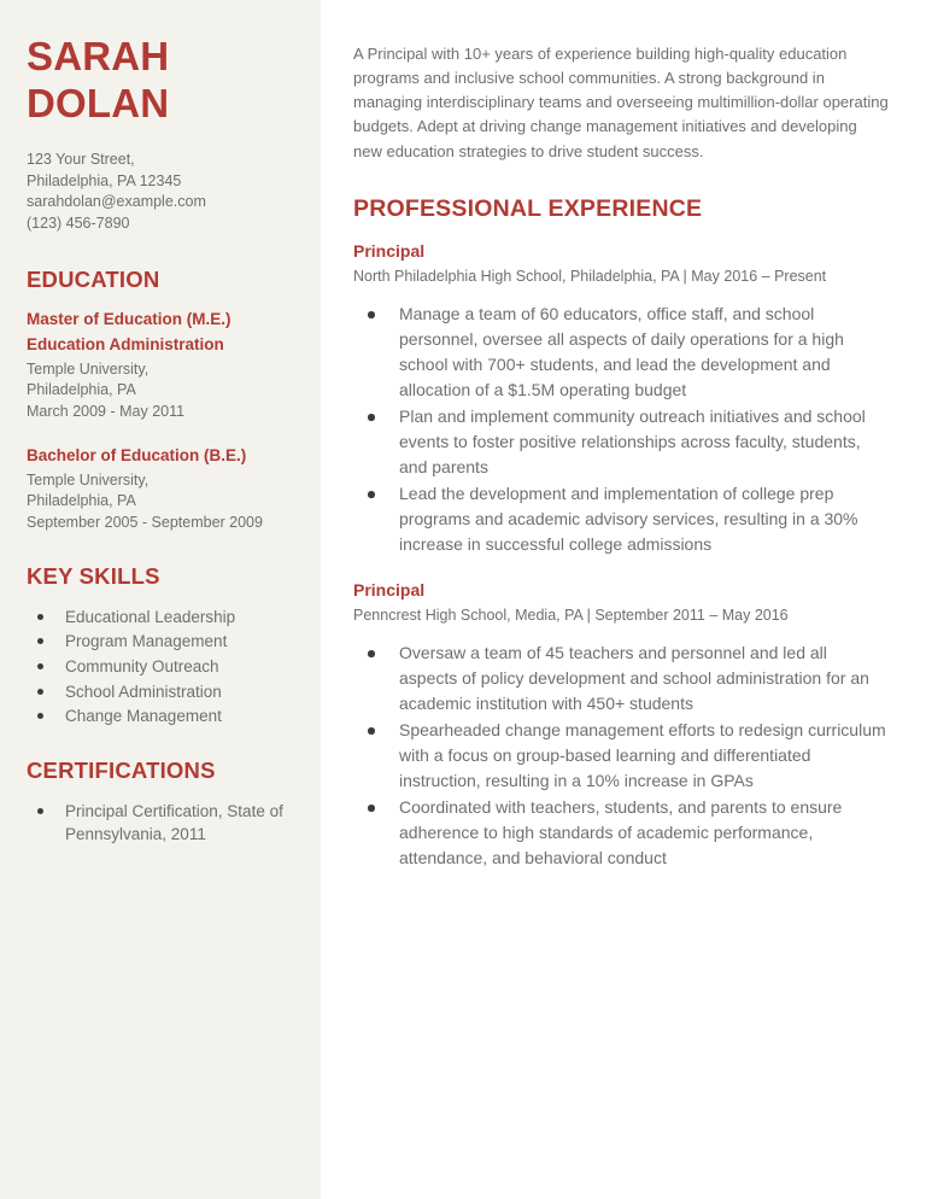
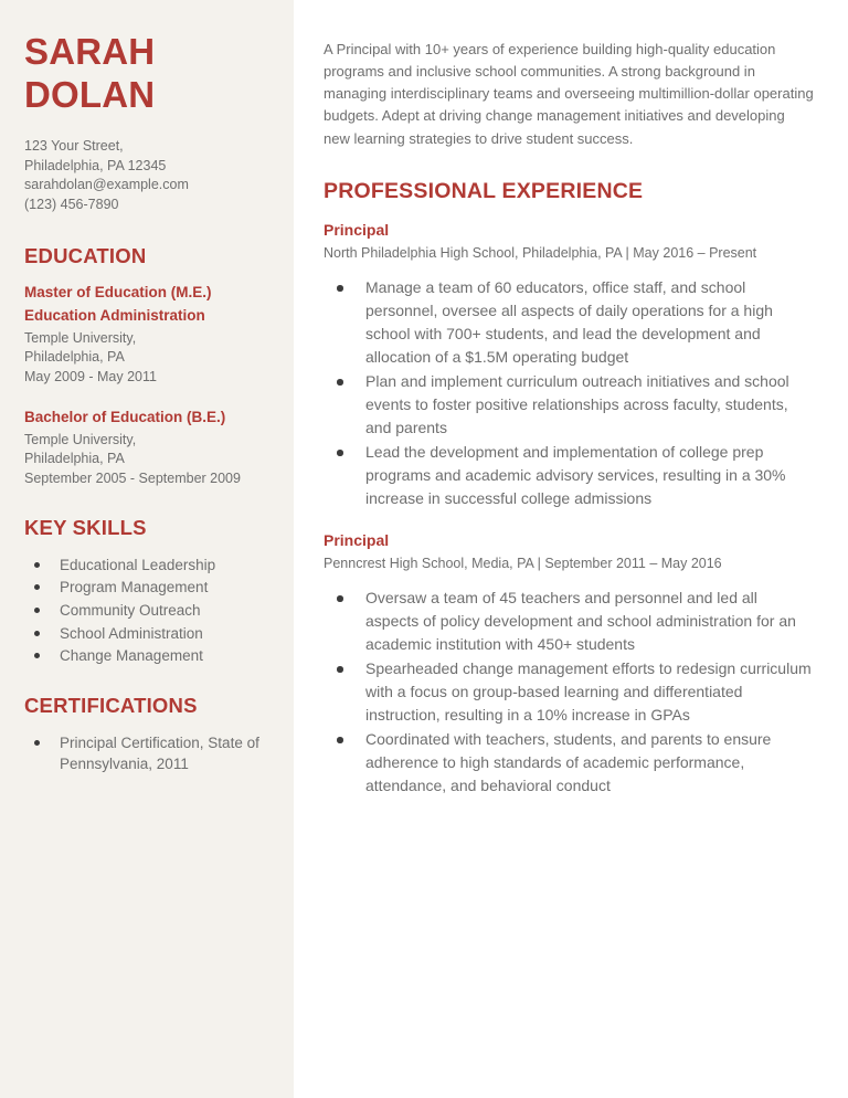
  SARAH
  DOLAN
  123 Your Street,
  Philadelphia, PA 12345
  sarahdolan@example.com
  (123) 456-7890
  EDUCATION
  Master of Education (M.E.)
  Education Administration
  Temple University,
  Philadelphia, PA
- March 2009 - May 2011
+ May 2009 - May 2011
  Bachelor of Education (B.E.)
  Temple University,
  Philadelphia, PA
  September 2005 - September 2009
  KEY SKILLS
  Educational Leadership
  Program Management
  Community Outreach
  School Administration
  Change Management
  CERTIFICATIONS
  Principal Certification, State of Pennsylvania, 2011
- A Principal with 10+ years of experience building high-quality education programs and inclusive school communities. A strong background in managing interdisciplinary teams and overseeing multimillion-dollar operating budgets. Adept at driving change management initiatives and developing new education strategies to drive student success.
+ A Principal with 10+ years of experience building high-quality education programs and inclusive school communities. A strong background in managing interdisciplinary teams and overseeing multimillion-dollar operating budgets. Adept at driving change management initiatives and developing new learning strategies to drive student success.
  PROFESSIONAL EXPERIENCE
  Principal
  North Philadelphia High School, Philadelphia, PA | May 2016 – Present
  Manage a team of 60 educators, office staff, and school personnel, oversee all aspects of daily operations for a high school with 700+ students, and lead the development and allocation of a $1.5M operating budget
- Plan and implement community outreach initiatives and school events to foster positive relationships across faculty, students, and parents
+ Plan and implement curriculum outreach initiatives and school events to foster positive relationships across faculty, students, and parents
  Lead the development and implementation of college prep programs and academic advisory services, resulting in a 30% increase in successful college admissions
  Principal
  Penncrest High School, Media, PA | September 2011 – May 2016
  Oversaw a team of 45 teachers and personnel and led all aspects of policy development and school administration for an academic institution with 450+ students
  Spearheaded change management efforts to redesign curriculum with a focus on group-based learning and differentiated instruction, resulting in a 10% increase in GPAs
  Coordinated with teachers, students, and parents to ensure adherence to high standards of academic performance, attendance, and behavioral conduct
